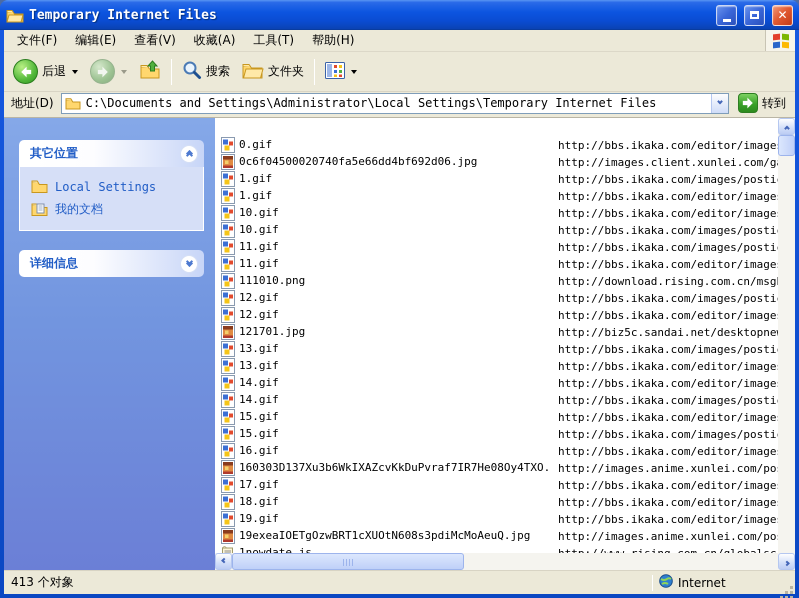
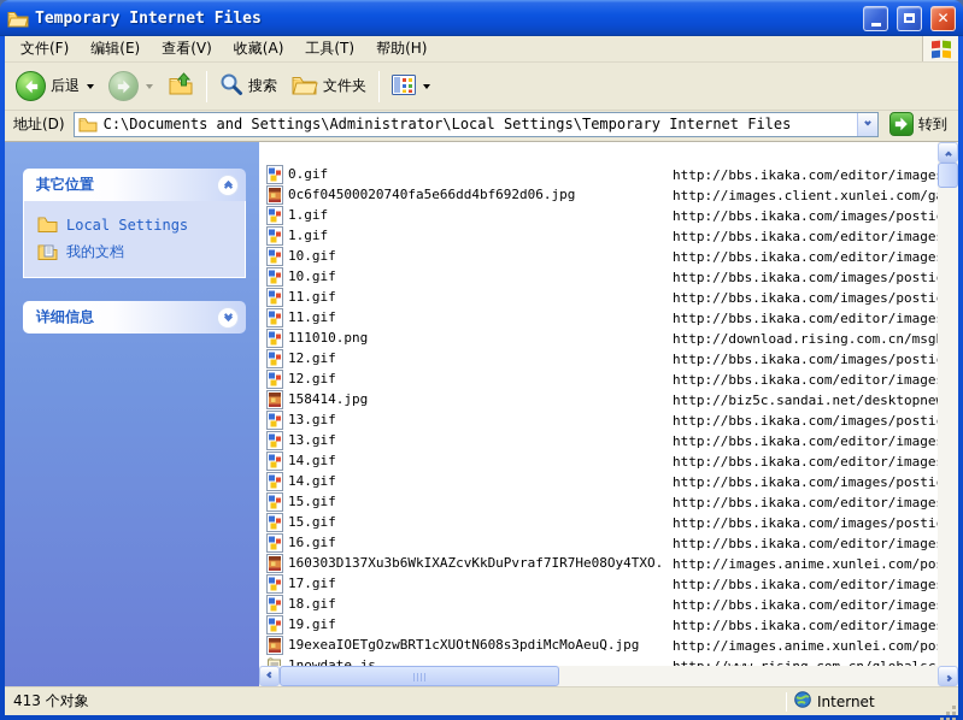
  Temporary Internet Files
  ✕
  文件(F)
  编辑(E)
  查看(V)
  收藏(A)
  工具(T)
  帮助(H)
  后退
  搜索
  文件夹
  地址(D)
  C:\Documents and Settings\Administrator\Local Settings\Temporary Internet Files
  转到
  其它位置
  Local Settings
  我的文档
  详细信息
  0.gif
  http://bbs.ikaka.com/editor/image
  0c6f04500020740fa5e66dd4bf692d06.jpg
  http://images.client.xunlei.com/g
  1.gif
  http://bbs.ikaka.com/images/posti
  1.gif
  http://bbs.ikaka.com/editor/image
  10.gif
  http://bbs.ikaka.com/editor/image
  10.gif
  http://bbs.ikaka.com/images/posti
  11.gif
  http://bbs.ikaka.com/images/posti
  11.gif
  http://bbs.ikaka.com/editor/image
  111010.png
  http://download.rising.com.cn/msg
  12.gif
  http://bbs.ikaka.com/images/posti
  12.gif
  http://bbs.ikaka.com/editor/image
- 121701.jpg
+ 158414.jpg
  http://biz5c.sandai.net/desktopne
  13.gif
  http://bbs.ikaka.com/images/posti
  13.gif
  http://bbs.ikaka.com/editor/image
  14.gif
  http://bbs.ikaka.com/editor/image
  14.gif
  http://bbs.ikaka.com/images/posti
  15.gif
  http://bbs.ikaka.com/editor/image
  15.gif
  http://bbs.ikaka.com/images/posti
  16.gif
  http://bbs.ikaka.com/editor/image
  160303D137Xu3b6WkIXAZcvKkDuPvraf7IR7He08Oy4TXO.
  http://images.anime.xunlei.com/po
  17.gif
  http://bbs.ikaka.com/editor/image
  18.gif
  http://bbs.ikaka.com/editor/image
  19.gif
  http://bbs.ikaka.com/editor/image
  19exeaIOETgOzwBRT1cXUOtN608s3pdiMcMoAeuQ.jpg
  http://images.anime.xunlei.com/po
  413 个对象
  Internet
